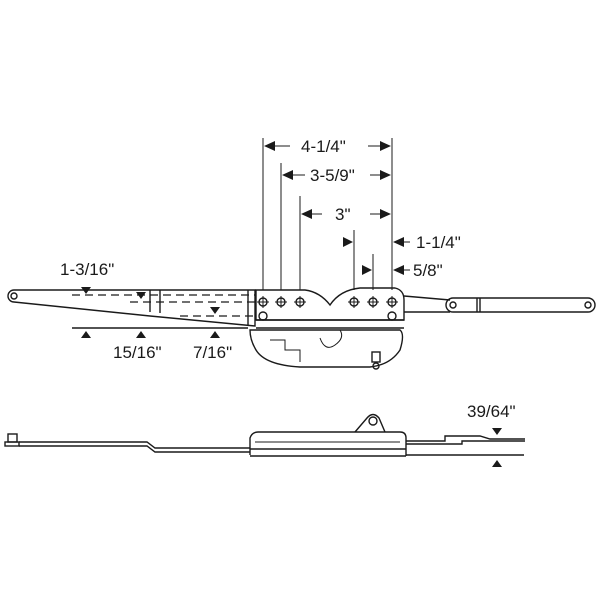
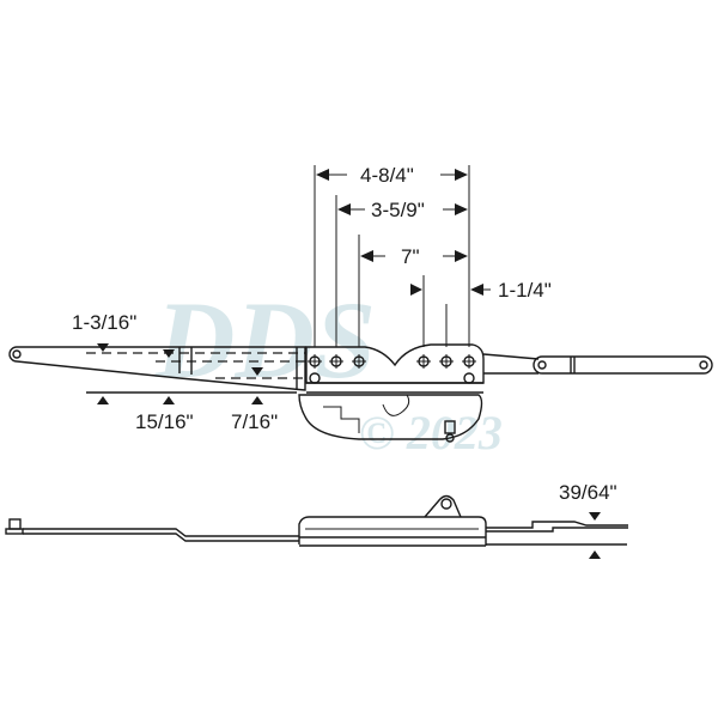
+ DDS
+ © 2023
- 4-1/4"
+ 4-8/4"
  3-5/9"
- 3"
+ 7"
  1-1/4"
- 5/8"
  1-3/16"
  15/16"
  7/16"
  39/64"
